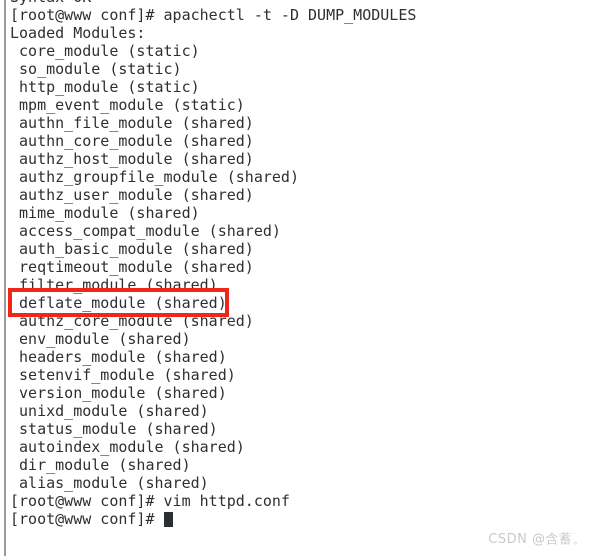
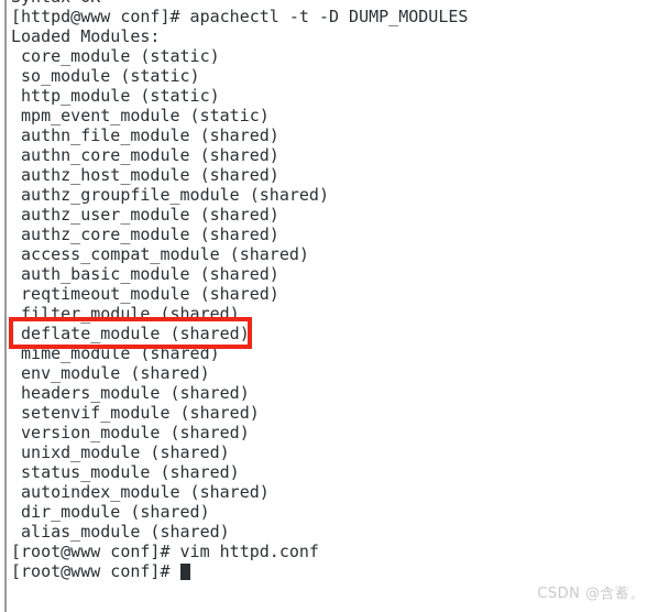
- [root@www conf]# apachectl -t -D DUMP_MODULES
+ [httpd@www conf]# apachectl -t -D DUMP_MODULES
  Loaded Modules:
  core_module (static)
  so_module (static)
  http_module (static)
  mpm_event_module (static)
  authn_file_module (shared)
  authn_core_module (shared)
  authz_host_module (shared)
  authz_groupfile_module (shared)
  authz_user_module (shared)
- mime_module (shared)
+ authz_core_module (shared)
  access_compat_module (shared)
  auth_basic_module (shared)
  reqtimeout_module (shared)
  filter_module (shared)
  deflate_module (shared)
- authz_core_module (shared)
+ mime_module (shared)
  env_module (shared)
  headers_module (shared)
  setenvif_module (shared)
  version_module (shared)
  unixd_module (shared)
  status_module (shared)
  autoindex_module (shared)
  dir_module (shared)
  alias_module (shared)
  [root@www conf]# vim httpd.conf
  [root@www conf]#
  CSDN @含蓄。
